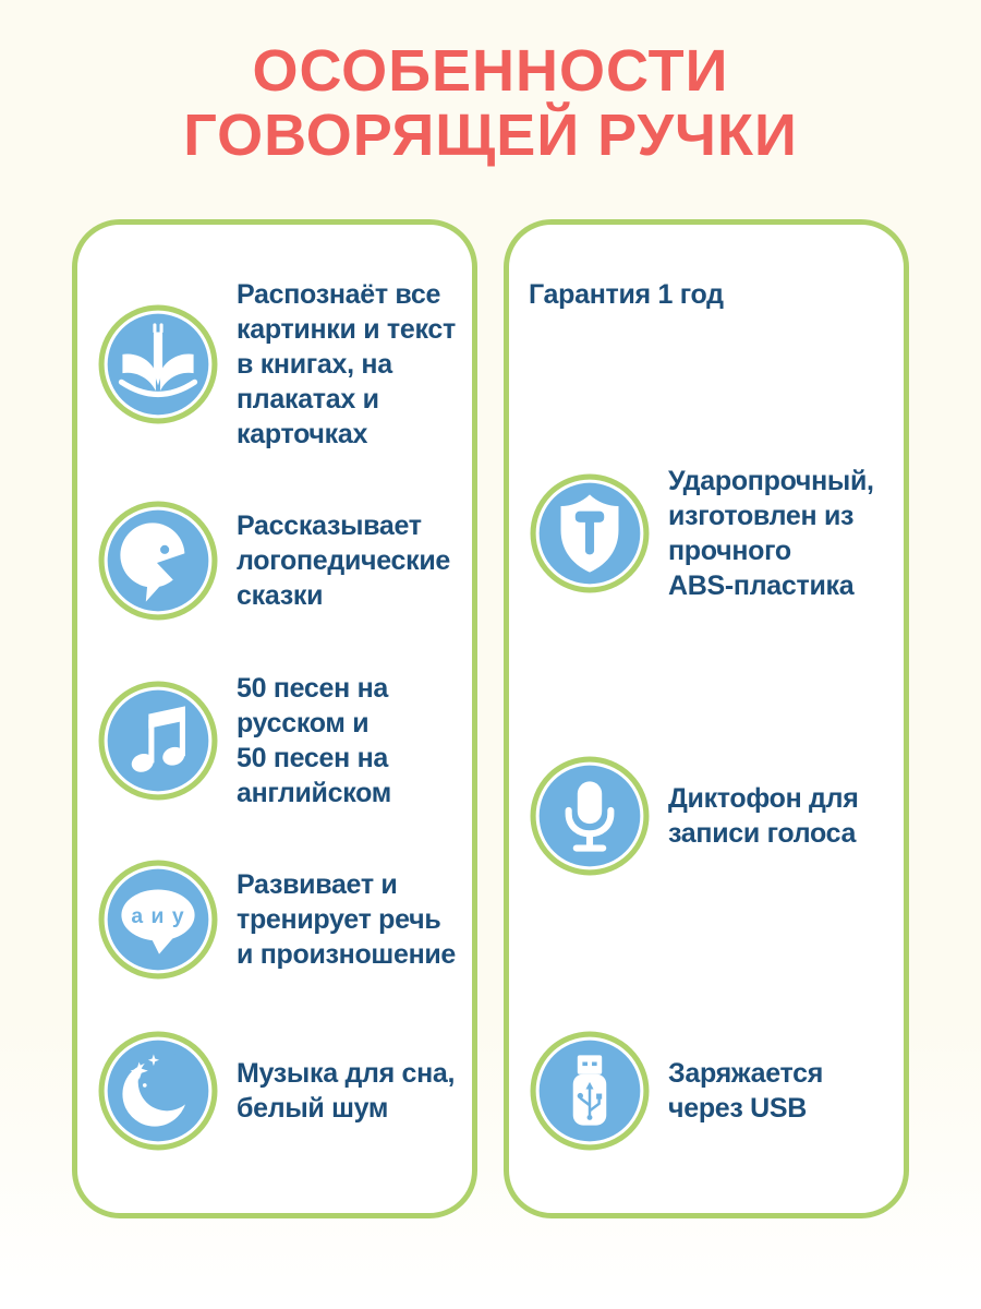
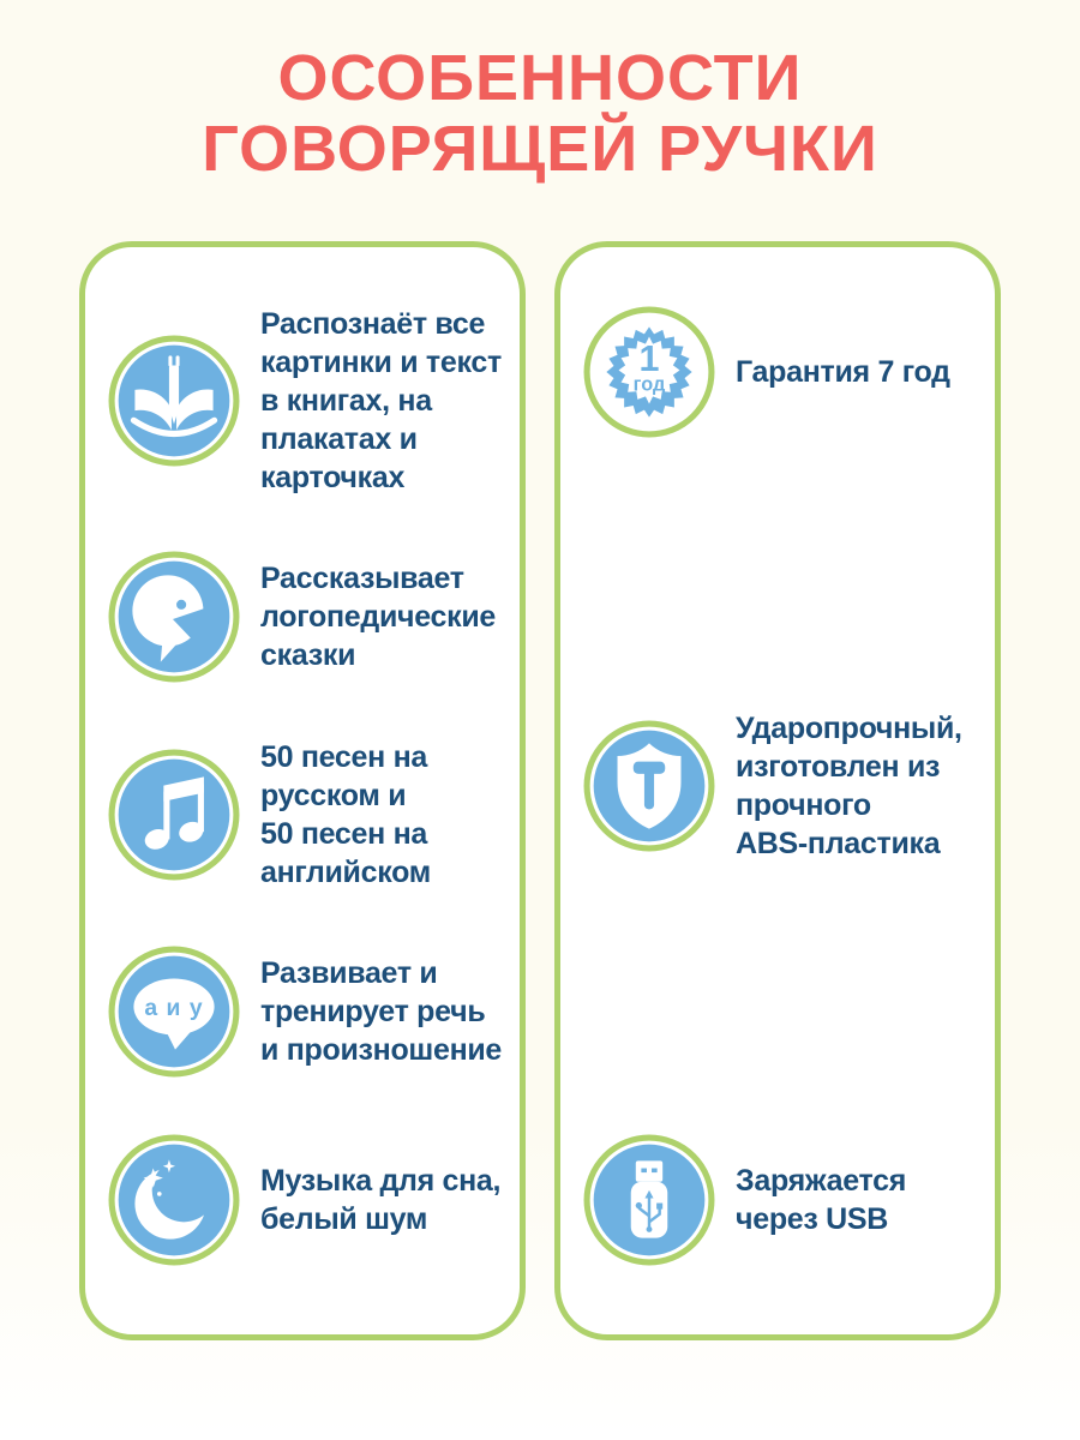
  ОСОБЕННОСТИ
  ГОВОРЯЩЕЙ РУЧКИ
  Распознаёт все
  картинки и текст
  в книгах, на
  плакатах и
  карточках
  Рассказывает
  логопедические
  сказки
  50 песен на
  русском и
  50 песен на
  английском
  а и у
  Развивает и
  тренирует речь
  и произношение
  Музыка для сна,
  белый шум
+ 1
+ год
- Гарантия 1 год
+ Гарантия 7 год
  Ударопрочный,
  изготовлен из
  прочного
  ABS-пластика
- Диктофон для
- записи голоса
  Заряжается
  через USB
